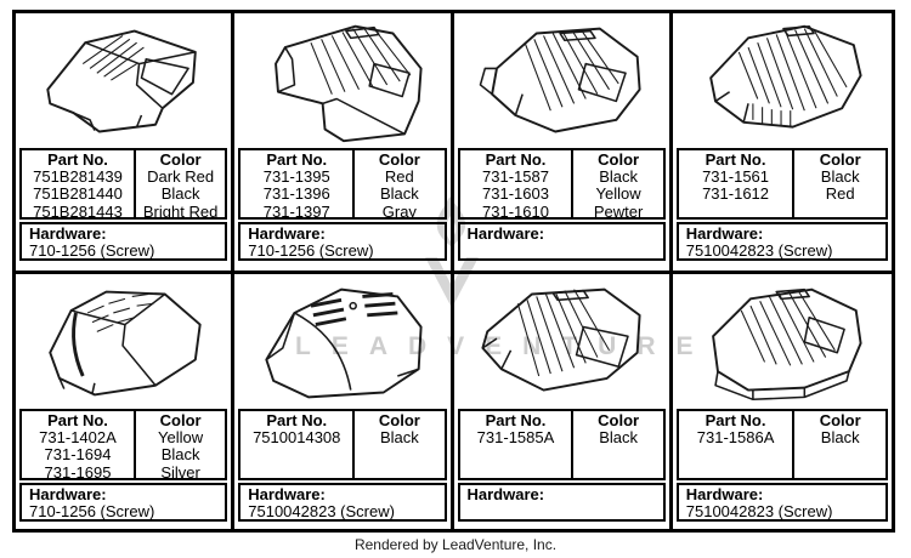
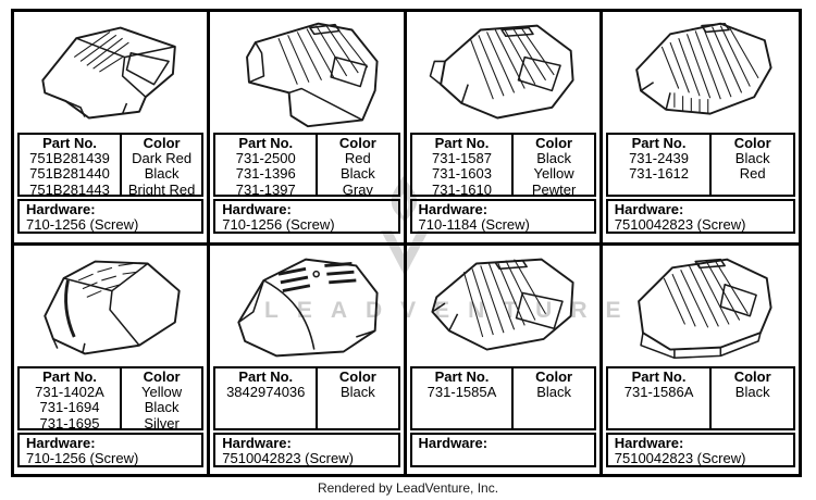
  Part No.
  751B281439
  751B281440
  751B281443
  Color
  Dark Red
  Black
  Bright Red
  Hardware:
  710-1256 (Screw)
  Part No.
- 731-1395
+ 731-2500
  731-1396
  731-1397
  Color
  Red
  Black
  Gray
  Hardware:
  710-1256 (Screw)
  Part No.
  731-1587
  731-1603
  731-1610
  Color
  Black
  Yellow
  Pewter
  Hardware:
+ 710-1184 (Screw)
  Part No.
- 731-1561
+ 731-2439
  731-1612
  Color
  Black
  Red
  Hardware:
  7510042823 (Screw)
  Part No.
  731-1402A
  731-1694
  731-1695
  Color
  Yellow
  Black
  Silver
  Hardware:
  710-1256 (Screw)
  Part No.
- 7510014308
+ 3842974036
  Color
  Black
  Hardware:
  7510042823 (Screw)
  Part No.
  731-1585A
  Color
  Black
  Hardware:
  Part No.
  731-1586A
  Color
  Black
  Hardware:
  7510042823 (Screw)
  LEADVENTURE
  Rendered by LeadVenture, Inc.
